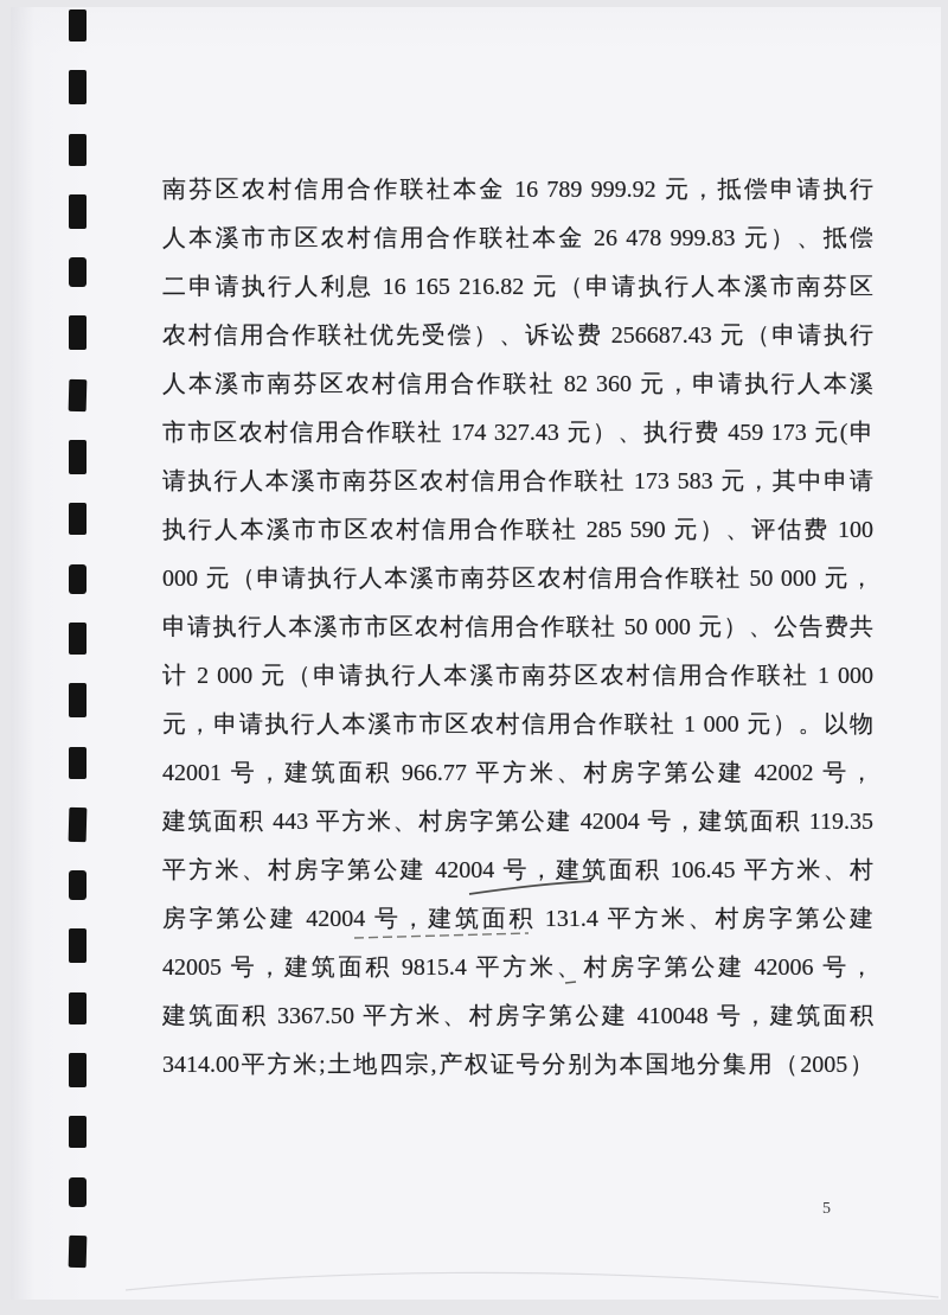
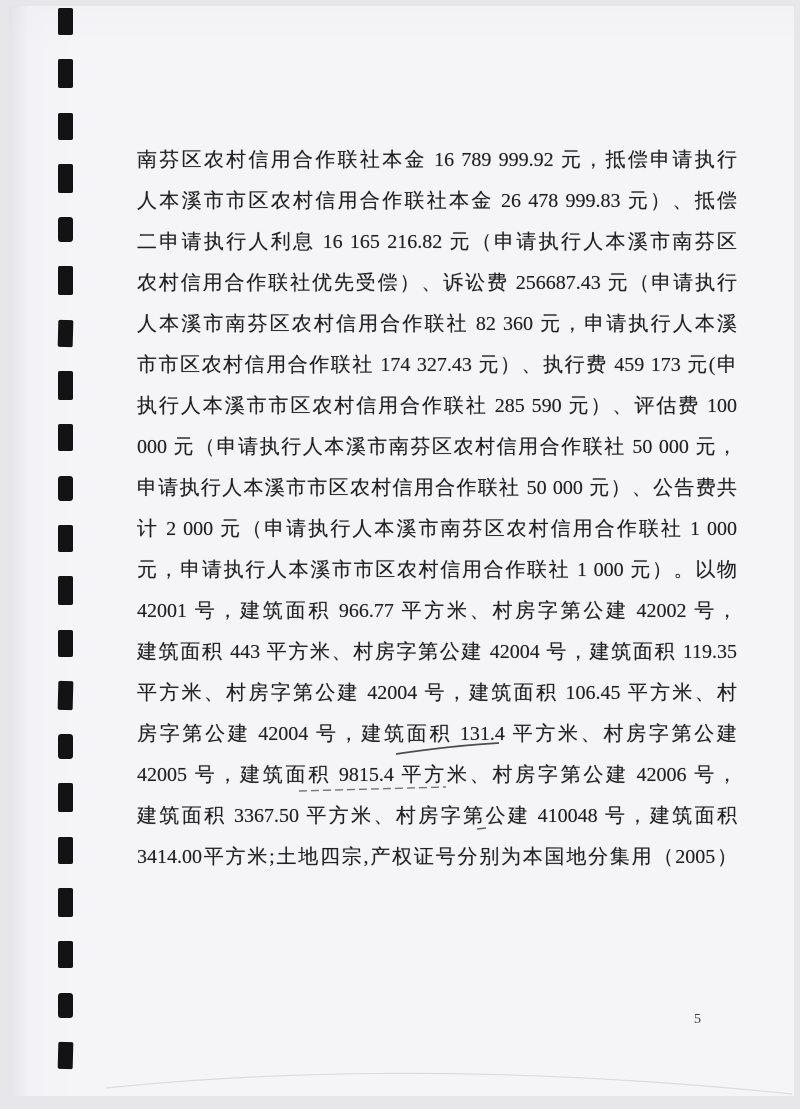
  南芬区农村信用合作联社本金 16 789 999.92 元，抵偿申请执行
  人本溪市市区农村信用合作联社本金 26 478 999.83 元）、抵偿
  二申请执行人利息 16 165 216.82 元（申请执行人本溪市南芬区
  农村信用合作联社优先受偿）、诉讼费 256687.43 元（申请执行
  人本溪市南芬区农村信用合作联社 82 360 元，申请执行人本溪
  市市区农村信用合作联社 174 327.43 元）、执行费 459 173 元(申
- 请执行人本溪市南芬区农村信用合作联社 173 583 元，其中申请
  执行人本溪市市区农村信用合作联社 285 590 元）、评估费 100
  000 元（申请执行人本溪市南芬区农村信用合作联社 50 000 元，
  申请执行人本溪市市区农村信用合作联社 50 000 元）、公告费共
  计 2 000 元（申请执行人本溪市南芬区农村信用合作联社 1 000
  元，申请执行人本溪市市区农村信用合作联社 1 000 元）。以物
  42001 号，建筑面积 966.77 平方米、村房字第公建 42002 号，
  建筑面积 443 平方米、村房字第公建 42004 号，建筑面积 119.35
  平方米、村房字第公建 42004 号，建筑面积 106.45 平方米、村
  房字第公建 42004 号，建筑面积 131.4 平方米、村房字第公建
  42005 号，建筑面积 9815.4 平方米、村房字第公建 42006 号，
  建筑面积 3367.50 平方米、村房字第公建 410048 号，建筑面积
  3414.00平方米;土地四宗,产权证号分别为本国地分集用（2005）
  5
